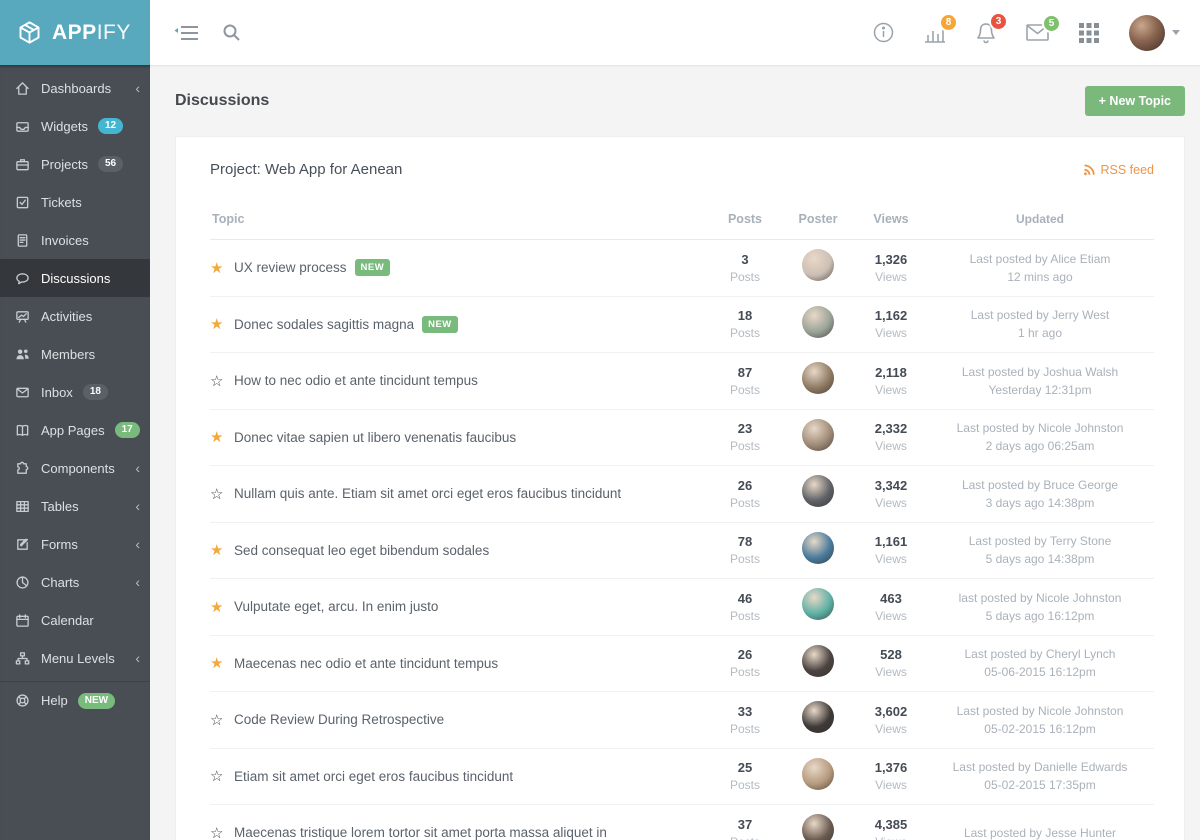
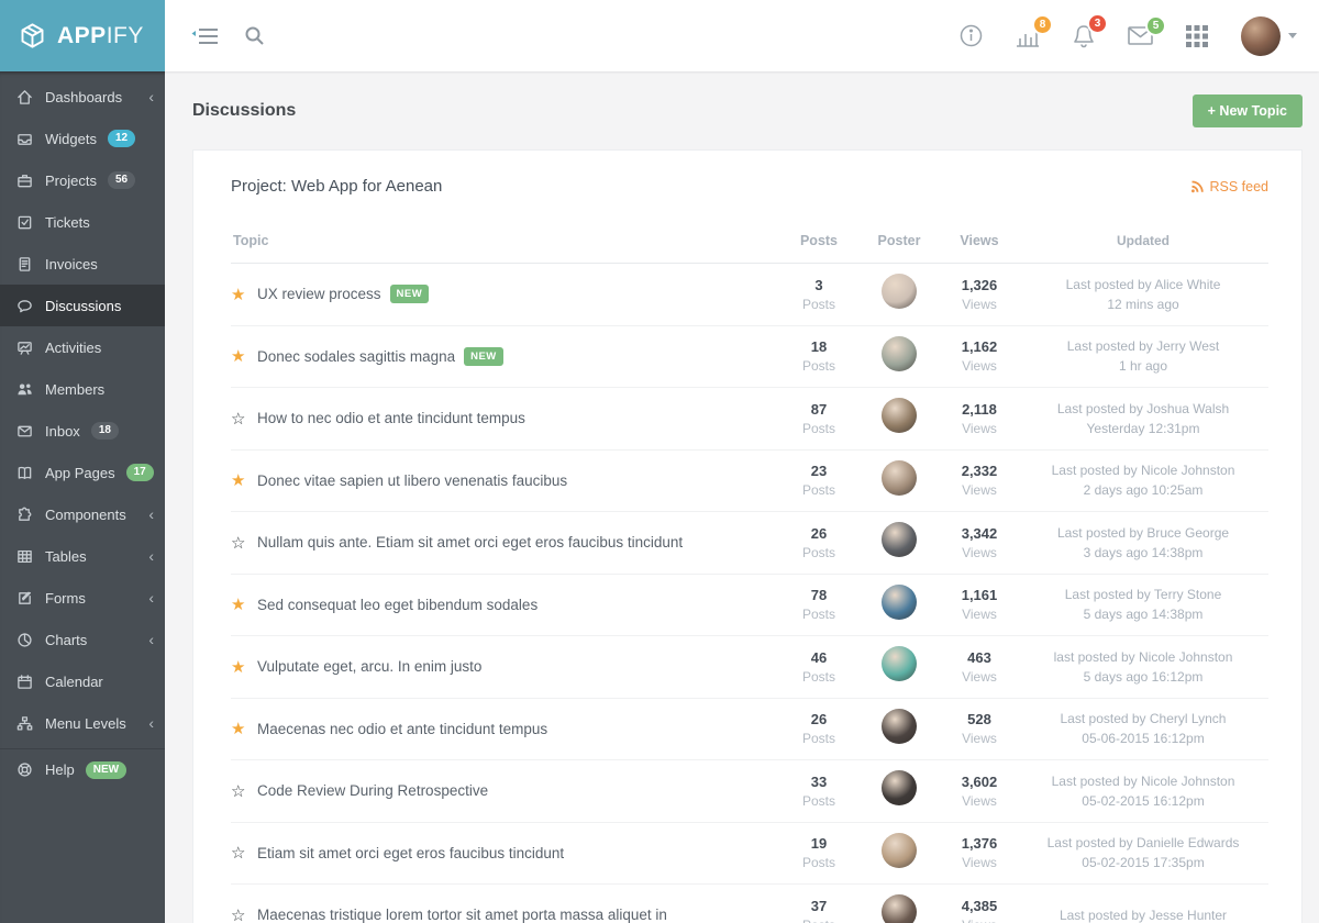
  APPIFY
  8
  3
  5
  Dashboards
  ‹
  Widgets
  12
  Projects
  56
  Tickets
  Invoices
  Discussions
  Activities
  Members
  Inbox
  18
  App Pages
  17
  Components
  ‹
  Tables
  ‹
  Forms
  ‹
  Charts
  ‹
  Calendar
  Menu Levels
  ‹
  Help
  NEW
  Discussions
  + New Topic
  Project: Web App for Aenean
  RSS feed
  Topic
  Posts
  Poster
  Views
  Updated
  ★
  UX review process
  NEW
  3
  Posts
  1,326
  Views
- Last posted by Alice Etiam
+ Last posted by Alice White
  12 mins ago
  ★
  Donec sodales sagittis magna
  NEW
  18
  Posts
  1,162
  Views
  Last posted by Jerry West
  1 hr ago
  ☆
  How to nec odio et ante tincidunt tempus
  87
  Posts
  2,118
  Views
  Last posted by Joshua Walsh
  Yesterday 12:31pm
  ★
  Donec vitae sapien ut libero venenatis faucibus
  23
  Posts
  2,332
  Views
  Last posted by Nicole Johnston
- 2 days ago 06:25am
+ 2 days ago 10:25am
  ☆
  Nullam quis ante. Etiam sit amet orci eget eros faucibus tincidunt
  26
  Posts
  3,342
  Views
  Last posted by Bruce George
  3 days ago 14:38pm
  ★
  Sed consequat leo eget bibendum sodales
  78
  Posts
  1,161
  Views
  Last posted by Terry Stone
  5 days ago 14:38pm
  ★
  Vulputate eget, arcu. In enim justo
  46
  Posts
  463
  Views
  last posted by Nicole Johnston
  5 days ago 16:12pm
  ★
  Maecenas nec odio et ante tincidunt tempus
  26
  Posts
  528
  Views
  Last posted by Cheryl Lynch
  05-06-2015 16:12pm
  ☆
  Code Review During Retrospective
  33
  Posts
  3,602
  Views
  Last posted by Nicole Johnston
  05-02-2015 16:12pm
  ☆
  Etiam sit amet orci eget eros faucibus tincidunt
- 25
+ 19
  Posts
  1,376
  Views
  Last posted by Danielle Edwards
  05-02-2015 17:35pm
  ☆
  Maecenas tristique lorem tortor sit amet porta massa aliquet in
  37
  4,385
  Last posted by Jesse Hunter
